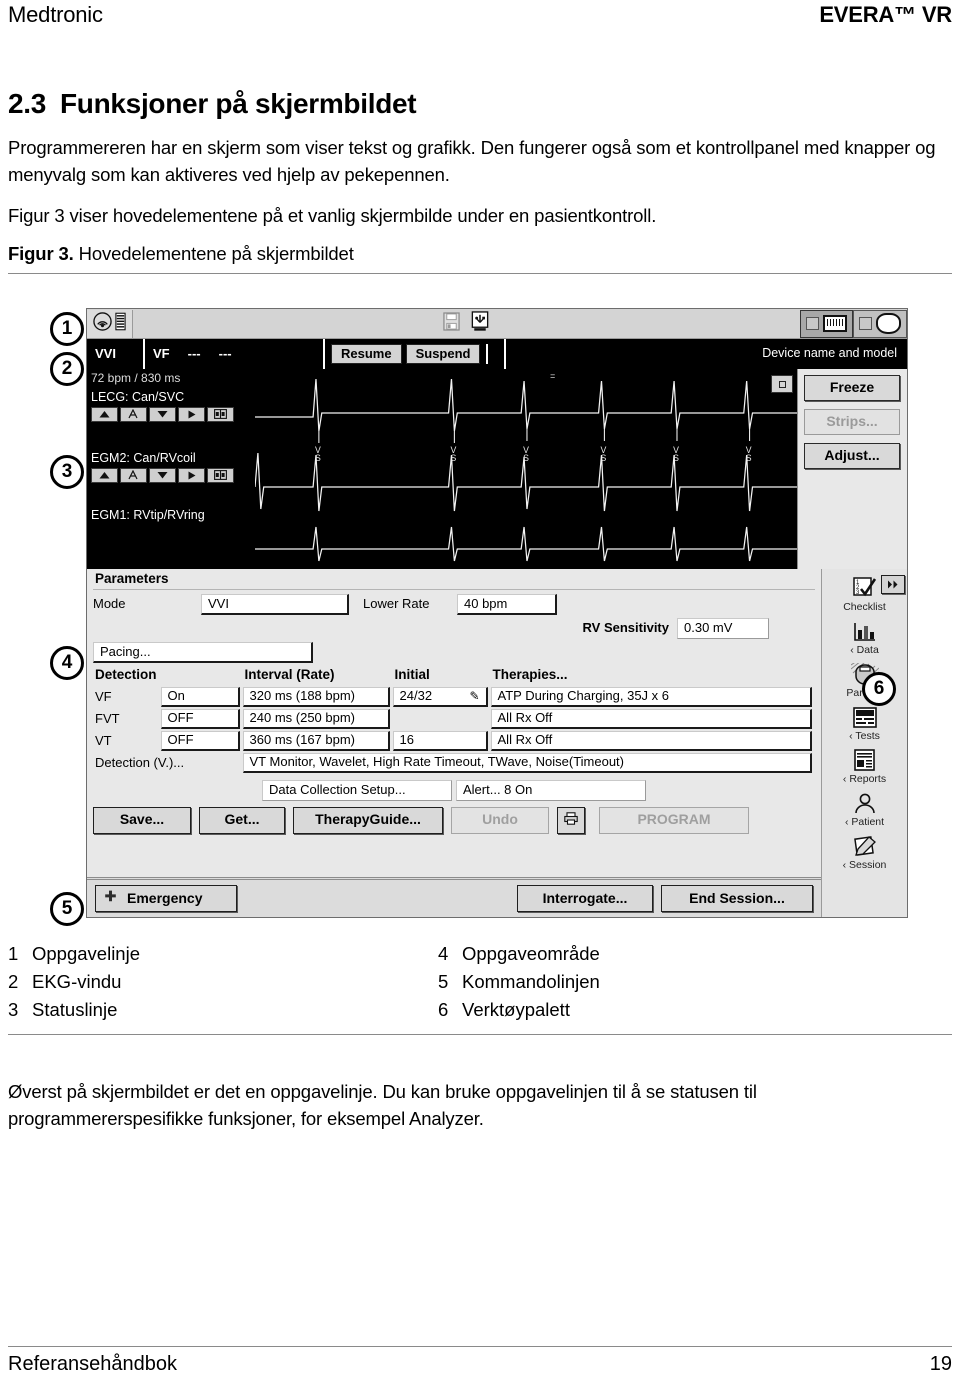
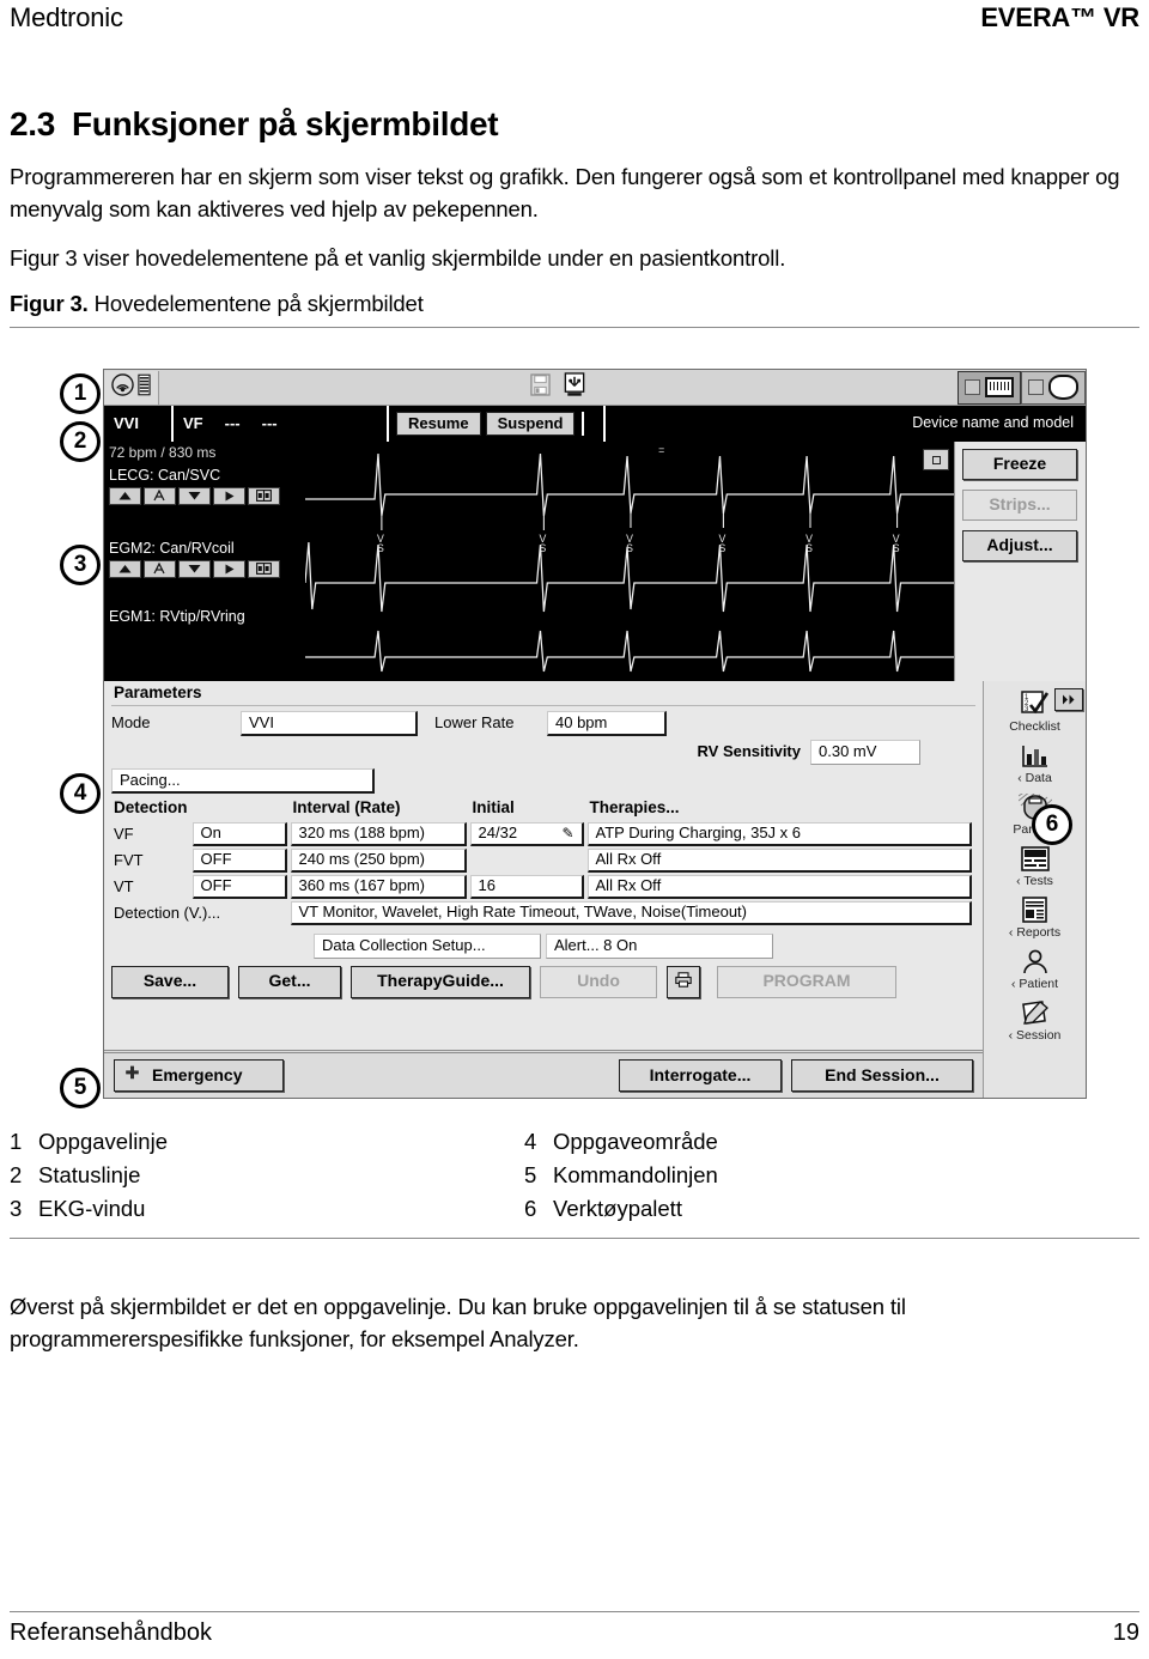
  Medtronic
  EVERA™ VR
  2.3 Funksjoner på skjermbildet
  Programmereren har en skjerm som viser tekst og grafikk. Den fungerer også som et kontrollpanel med knapper og menyvalg som kan aktiveres ved hjelp av pekepennen.
  Figur 3 viser hovedelementene på et vanlig skjermbilde under en pasientkontroll.
  Figur 3. Hovedelementene på skjermbildet
  1
  2
  3
  4
  5
  6
  VVI
  VF
  ---
  ---
  Resume
  Suspend
  Device name and model
  72 bpm / 830 ms
  LECG: Can/SVC
  EGM2: Can/RVcoil
  EGM1: RVtip/RVring
  V
  S
  V
  S
  V
  S
  V
  S
  V
  S
  V
  S
  =
  Freeze
  Strips...
  Adjust...
  Parameters
  Mode
  VVI
  Lower Rate
  40 bpm
  RV Sensitivity
  0.30 mV
  Pacing...
  Detection		Interval (Rate)	Initial	Therapies...
  VF	On	320 ms (188 bpm)	24/32 ✎	ATP During Charging, 35J x 6
  FVT	OFF	240 ms (250 bpm)		All Rx Off
  VT	OFF	360 ms (167 bpm)	16	All Rx Off
  Detection (V.)...	VT Monitor, Wavelet, High Rate Timeout, TWave, Noise(Timeout)
  Data Collection Setup...
  Alert... 8 On
  Save...
  Get...
  TherapyGuide...
  Undo
  PROGRAM
  Emergency
  Interrogate...
  End Session...
  Checklist
  ‹ Data
  ‹ Tests
  ‹ Reports
  ‹ Patient
  ‹ Session
  1
  Oppgavelinje
  2
- EKG-vindu
+ Statuslinje
  3
- Statuslinje
+ EKG-vindu
  4
  Oppgaveområde
  5
  Kommandolinjen
  6
  Verktøypalett
  Øverst på skjermbildet er det en oppgavelinje. Du kan bruke oppgavelinjen til å se statusen til programmererspesifikke funksjoner, for eksempel Analyzer.
  Referansehåndbok
  19
